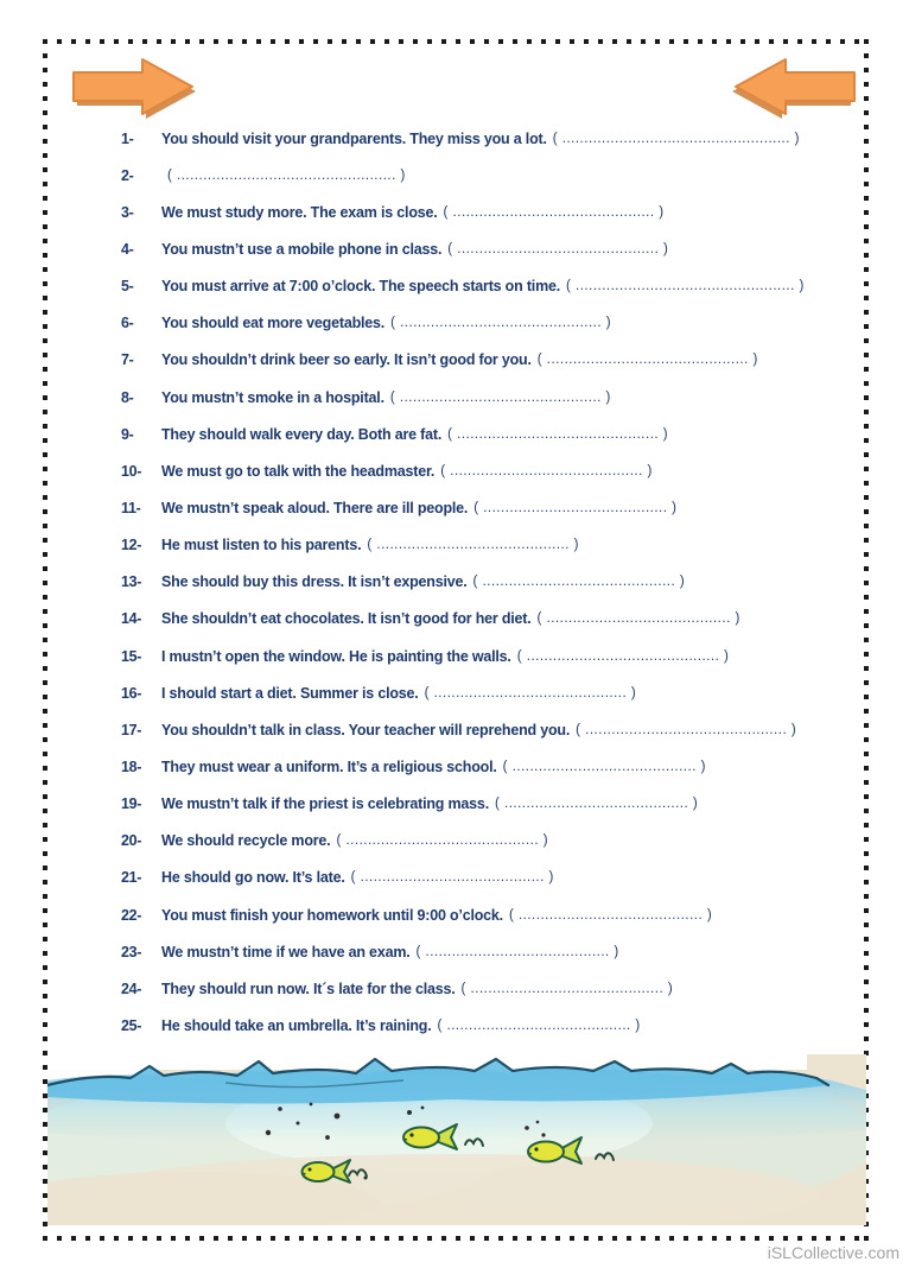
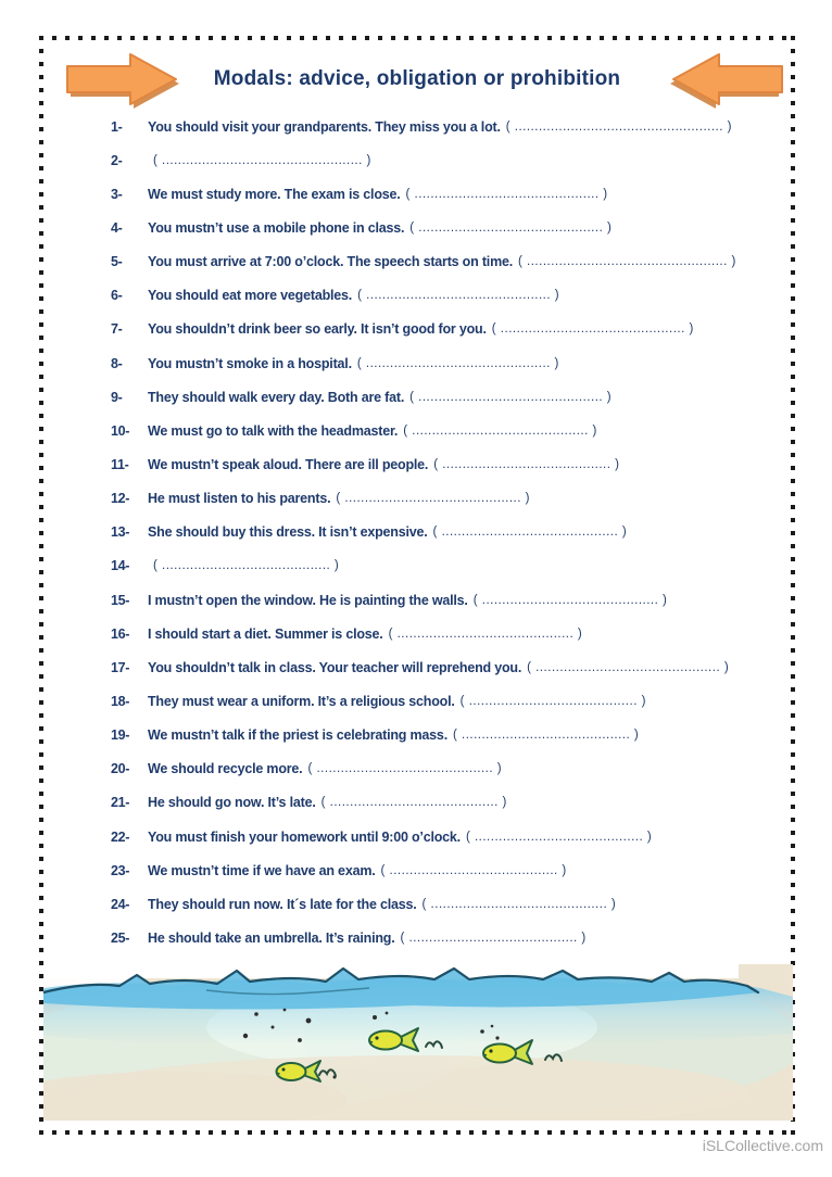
+ Modals: advice, obligation or prohibition
  1-
  You should visit your grandparents. They miss you a lot.
  ( .................................................... )
  2-
  ( .................................................. )
  3-
  We must study more. The exam is close.
  ( .............................................. )
  4-
  You mustn’t use a mobile phone in class.
  ( .............................................. )
  5-
  You must arrive at 7:00 o’clock. The speech starts on time.
  ( .................................................. )
  6-
  You should eat more vegetables.
  ( .............................................. )
  7-
  You shouldn’t drink beer so early. It isn’t good for you.
  ( .............................................. )
  8-
  You mustn’t smoke in a hospital.
  ( .............................................. )
  9-
  They should walk every day. Both are fat.
  ( .............................................. )
  10-
  We must go to talk with the headmaster.
  ( ............................................ )
  11-
  We mustn’t speak aloud. There are ill people.
  ( .......................................... )
  12-
  He must listen to his parents.
  ( ............................................ )
  13-
  She should buy this dress. It isn’t expensive.
  ( ............................................ )
  14-
- She shouldn’t eat chocolates. It isn’t good for her diet.
  ( .......................................... )
  15-
  I mustn’t open the window. He is painting the walls.
  ( ............................................ )
  16-
  I should start a diet. Summer is close.
  ( ............................................ )
  17-
  You shouldn’t talk in class. Your teacher will reprehend you.
  ( .............................................. )
  18-
  They must wear a uniform. It’s a religious school.
  ( .......................................... )
  19-
  We mustn’t talk if the priest is celebrating mass.
  ( .......................................... )
  20-
  We should recycle more.
  ( ............................................ )
  21-
  He should go now. It’s late.
  ( .......................................... )
  22-
  You must finish your homework until 9:00 o’clock.
  ( .......................................... )
  23-
  We mustn’t time if we have an exam.
  ( .......................................... )
  24-
  They should run now. It´s late for the class.
  ( ............................................ )
  25-
  He should take an umbrella. It’s raining.
  ( .......................................... )
  iSLCollective.com
